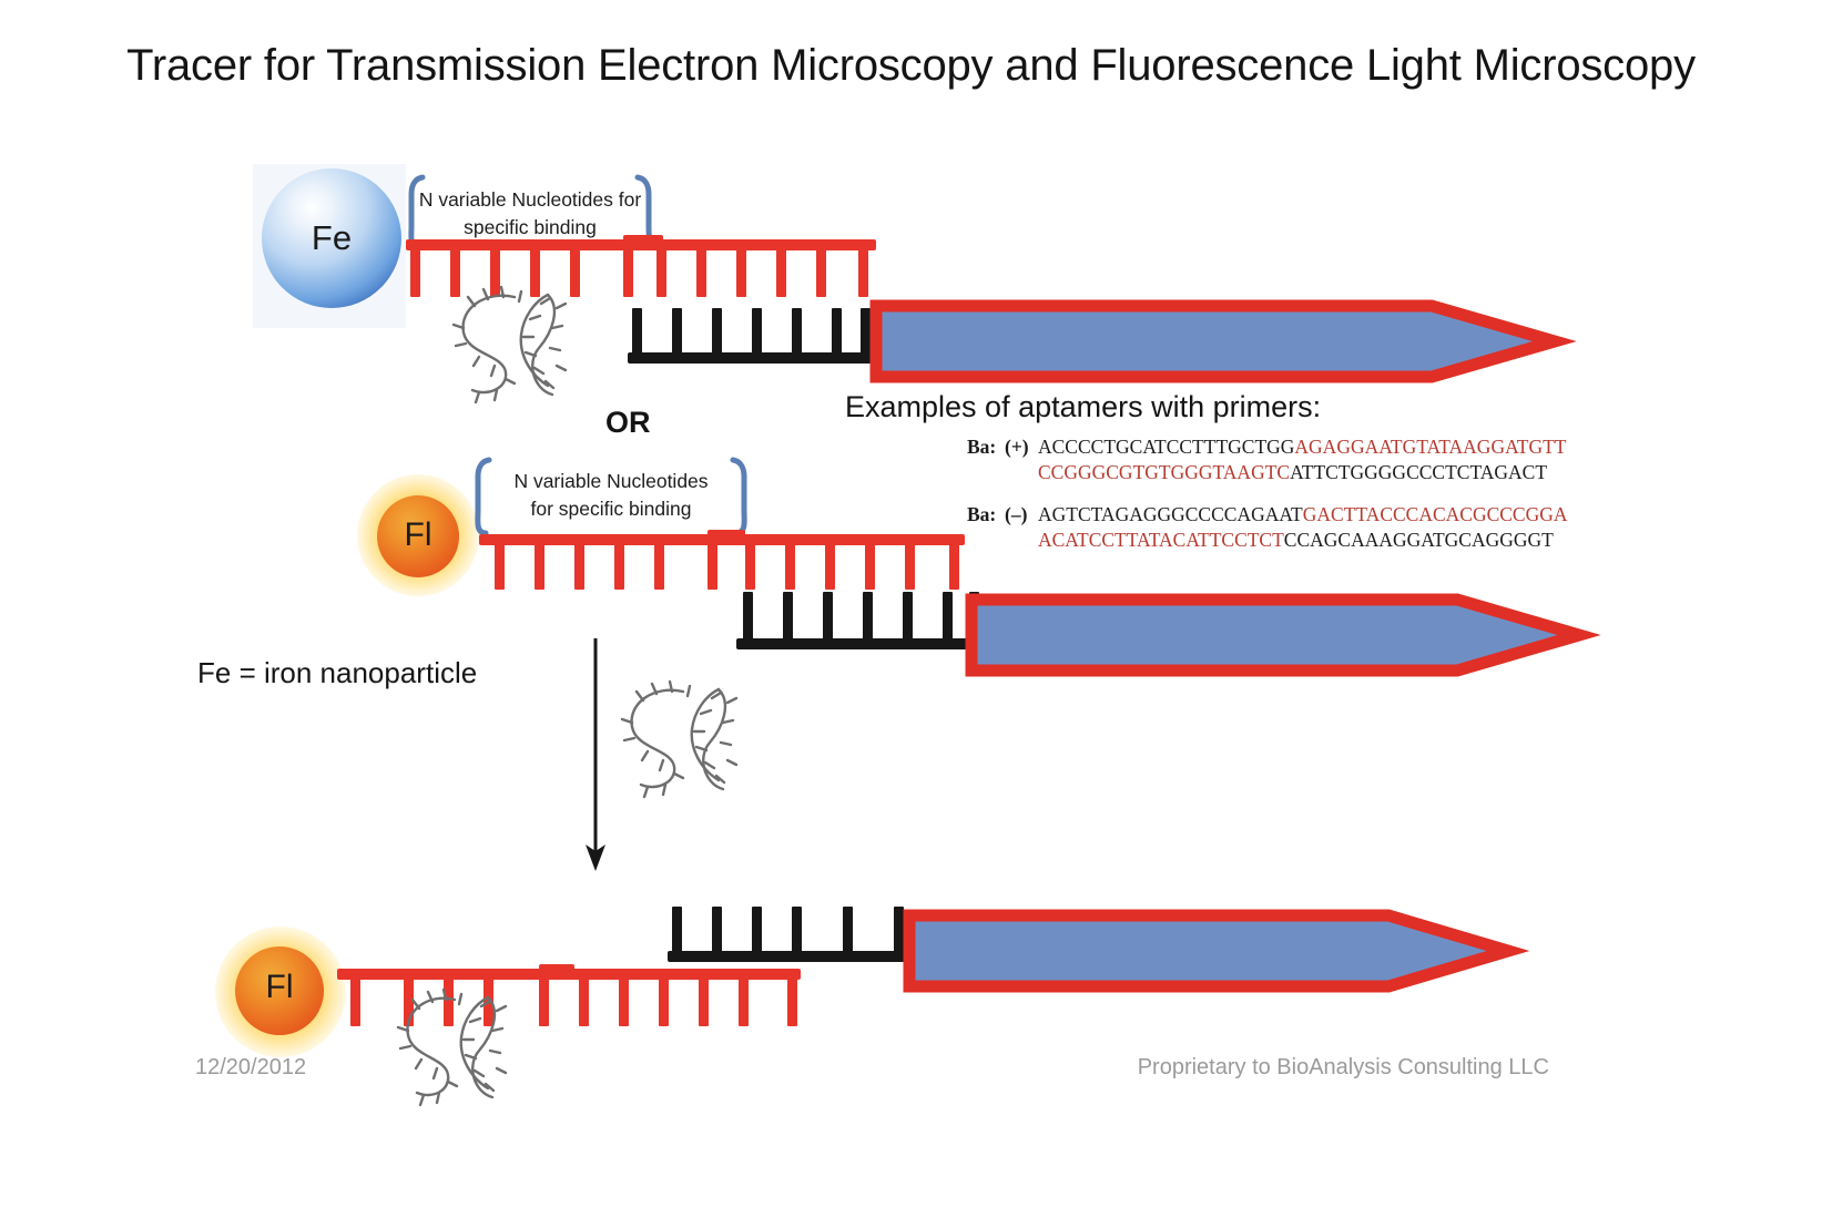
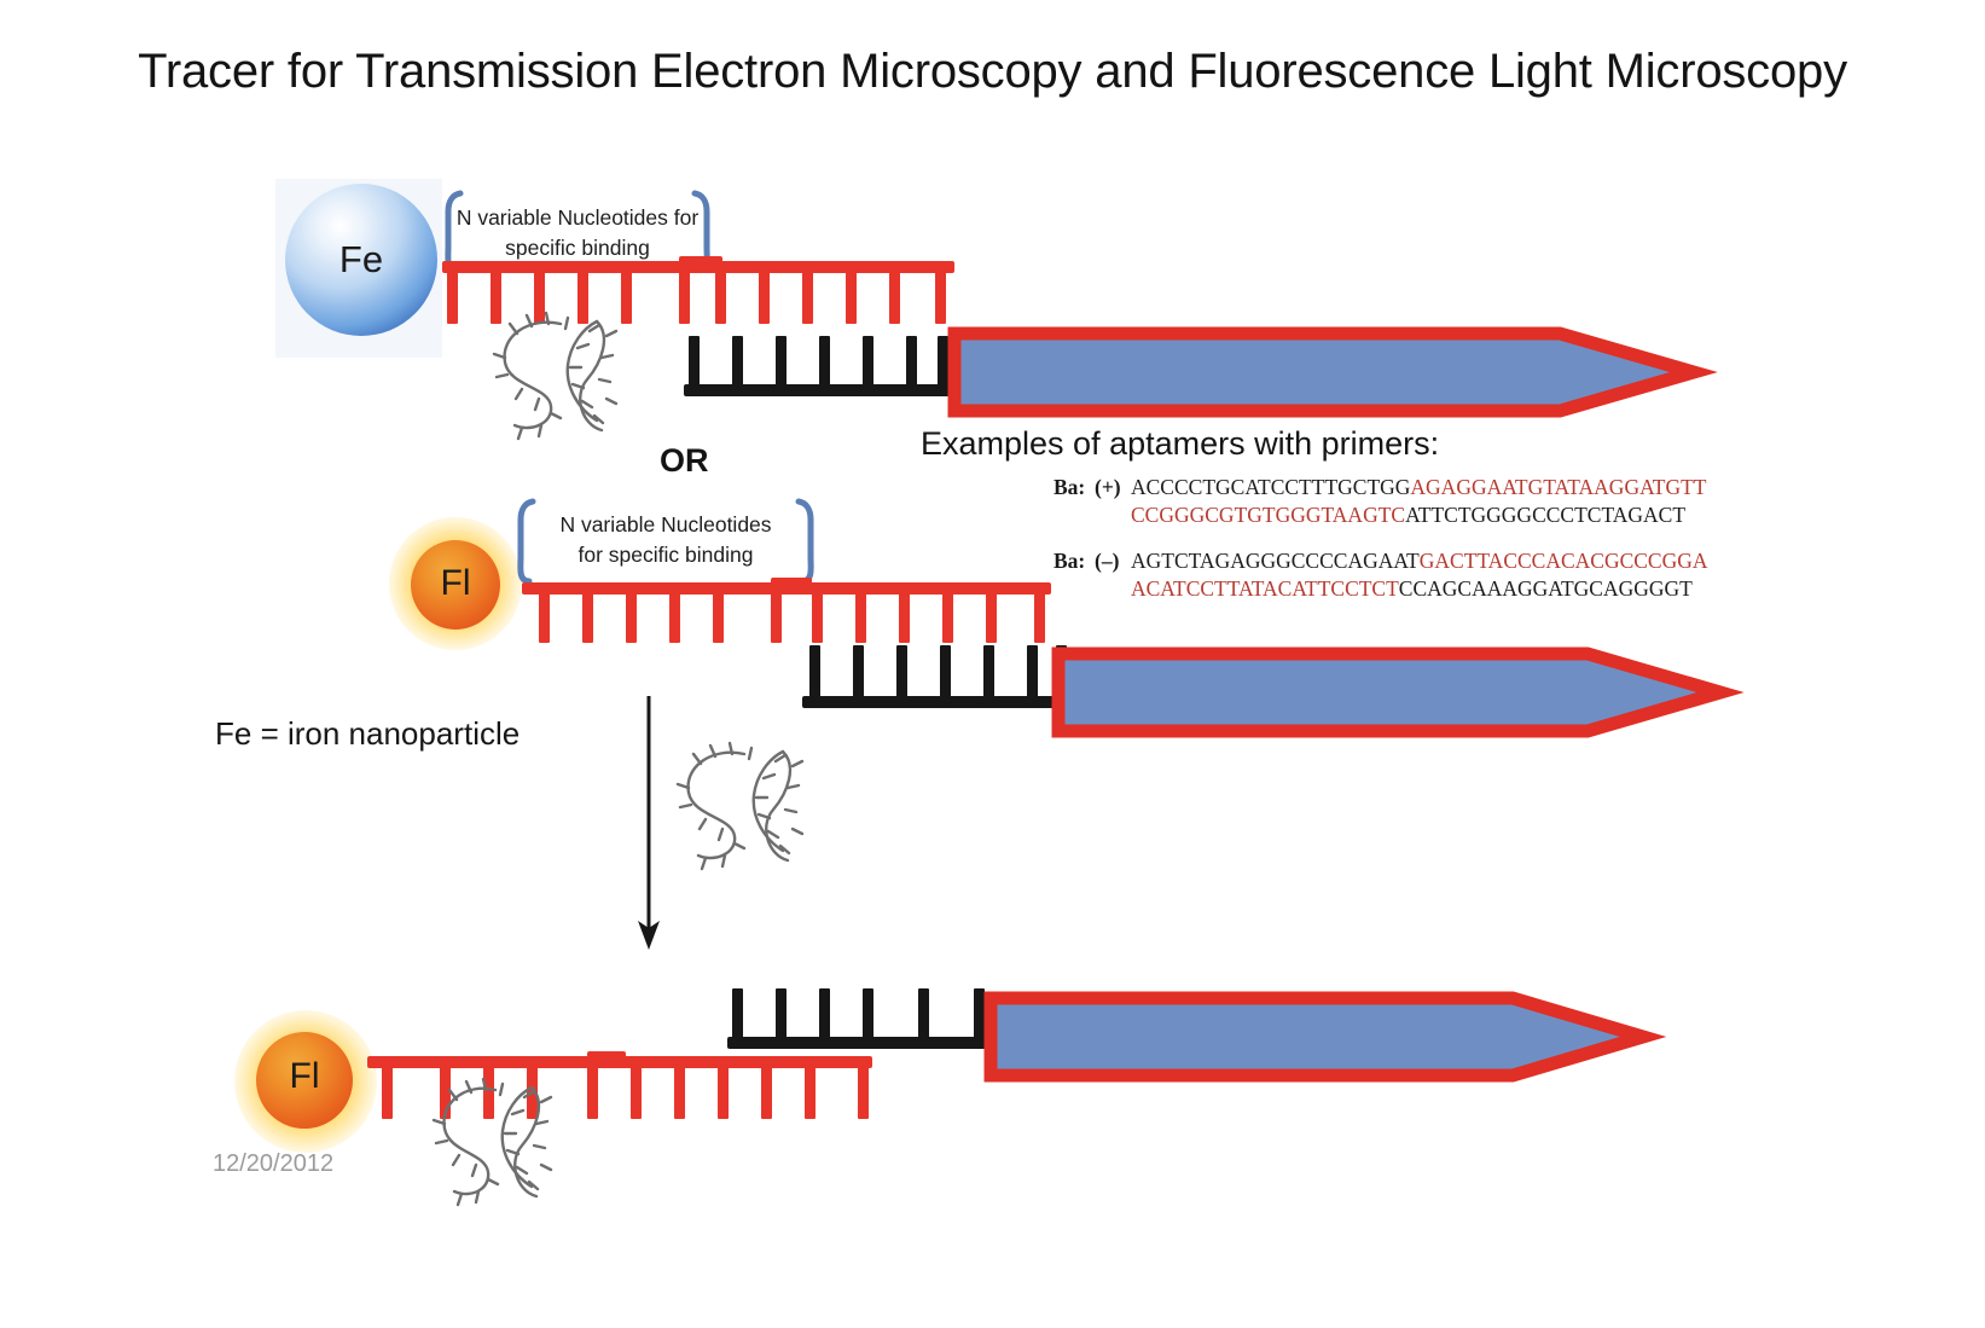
  Tracer for Transmission Electron Microscopy and Fluorescence Light Microscopy
  Fe
  N variable Nucleotides for
  specific binding
  OR
  Fl
  N variable Nucleotides
  for specific binding
  Fe = iron nanoparticle
  Examples of aptamers with primers:
  Ba:
  (+)
  ACCCCTGCATCCTTTGCTGGAGAGGAATGTATAAGGATGTTCCGGGCGTGTGGGTAAGTCATTCTGGGGCCCTCTAGACT
  Ba:
  (–)
  AGTCTAGAGGGCCCCAGAATGACTTACCCACACGCCCGGAACATCCTTATACATTCCTCTCCAGCAAAGGATGCAGGGGT
  Fl
  12/20/2012
- Proprietary to BioAnalysis Consulting LLC
